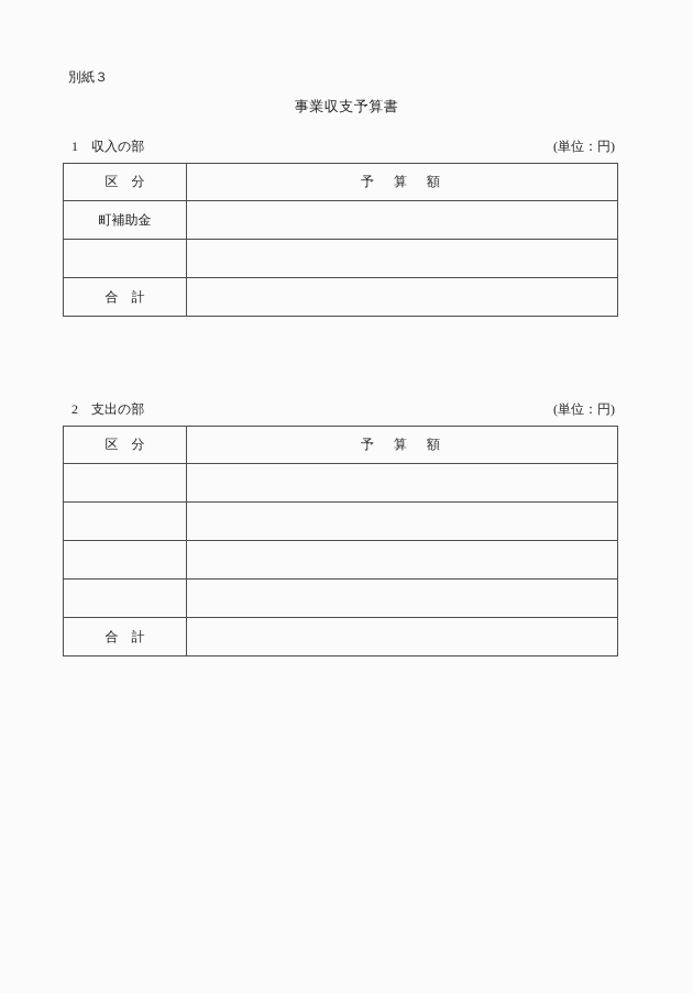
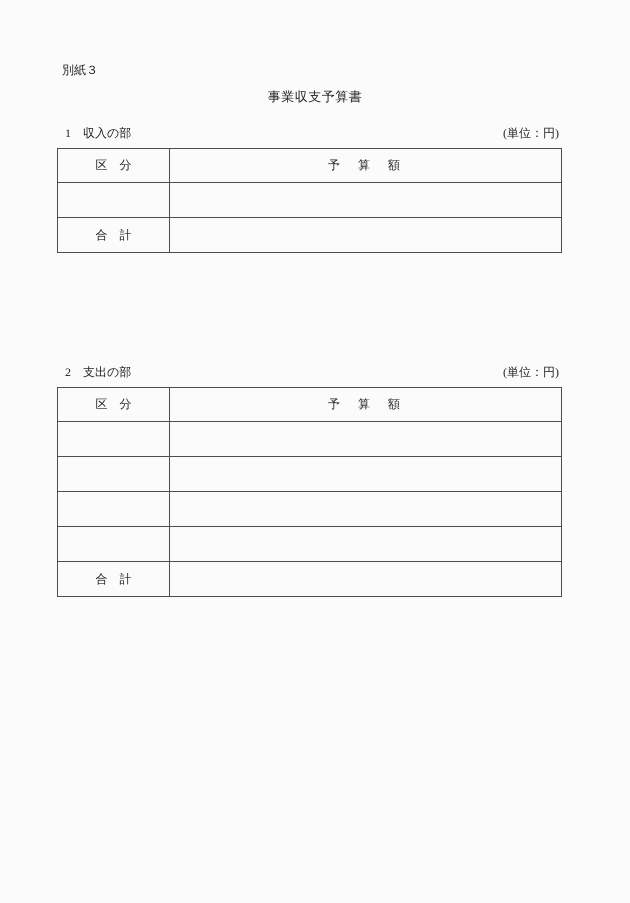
  別紙３
  事業収支予算書
  1 収入の部
  (単位：円)
  区 分	予 算 額
- 町補助金
  合 計
  2 支出の部
  (単位：円)
  区 分	予 算 額
  合 計
